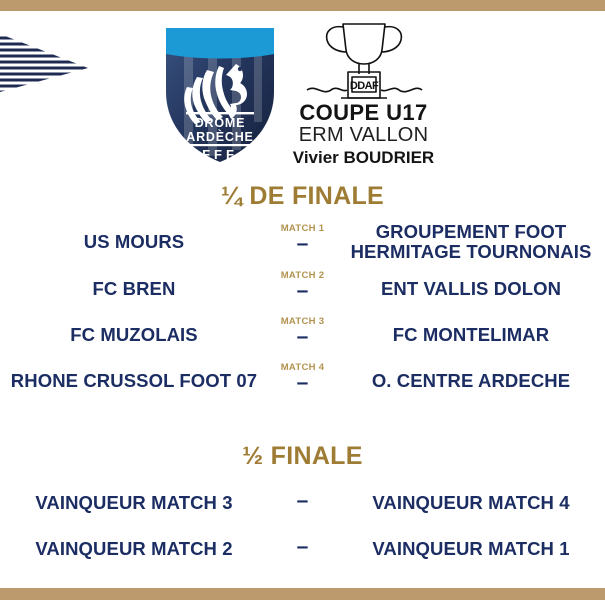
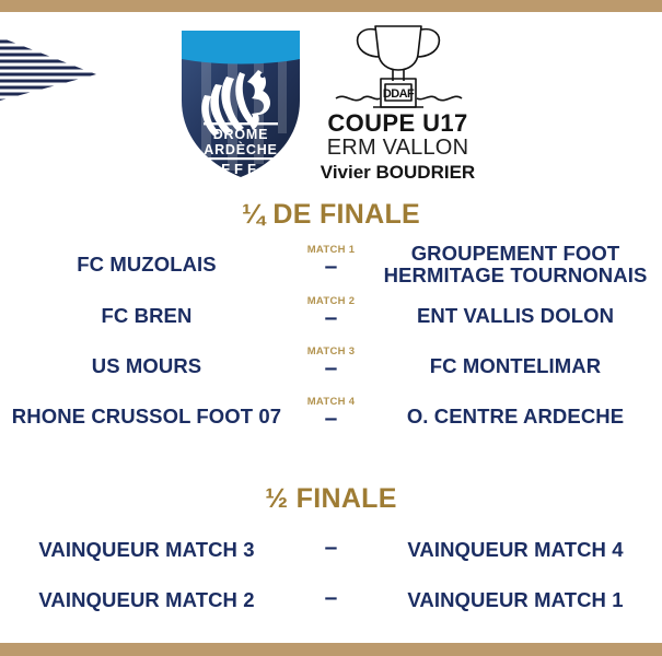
  DRÔME
  ARDÈCHE
  FFF
  DDAF
  COUPE U17
  ERM VALLON
  Vivier BOUDRIER
  ¼ DE FINALE
- US MOURS
+ FC MUZOLAIS
  MATCH 1
  –
  GROUPEMENT FOOT HERMITAGE TOURNONAIS
  FC BREN
  MATCH 2
  –
  ENT VALLIS DOLON
- FC MUZOLAIS
+ US MOURS
  MATCH 3
  –
  FC MONTELIMAR
  RHONE CRUSSOL FOOT 07
  MATCH 4
  –
  O. CENTRE ARDECHE
  ½ FINALE
  VAINQUEUR MATCH 3
  –
  VAINQUEUR MATCH 4
  VAINQUEUR MATCH 2
  –
  VAINQUEUR MATCH 1
